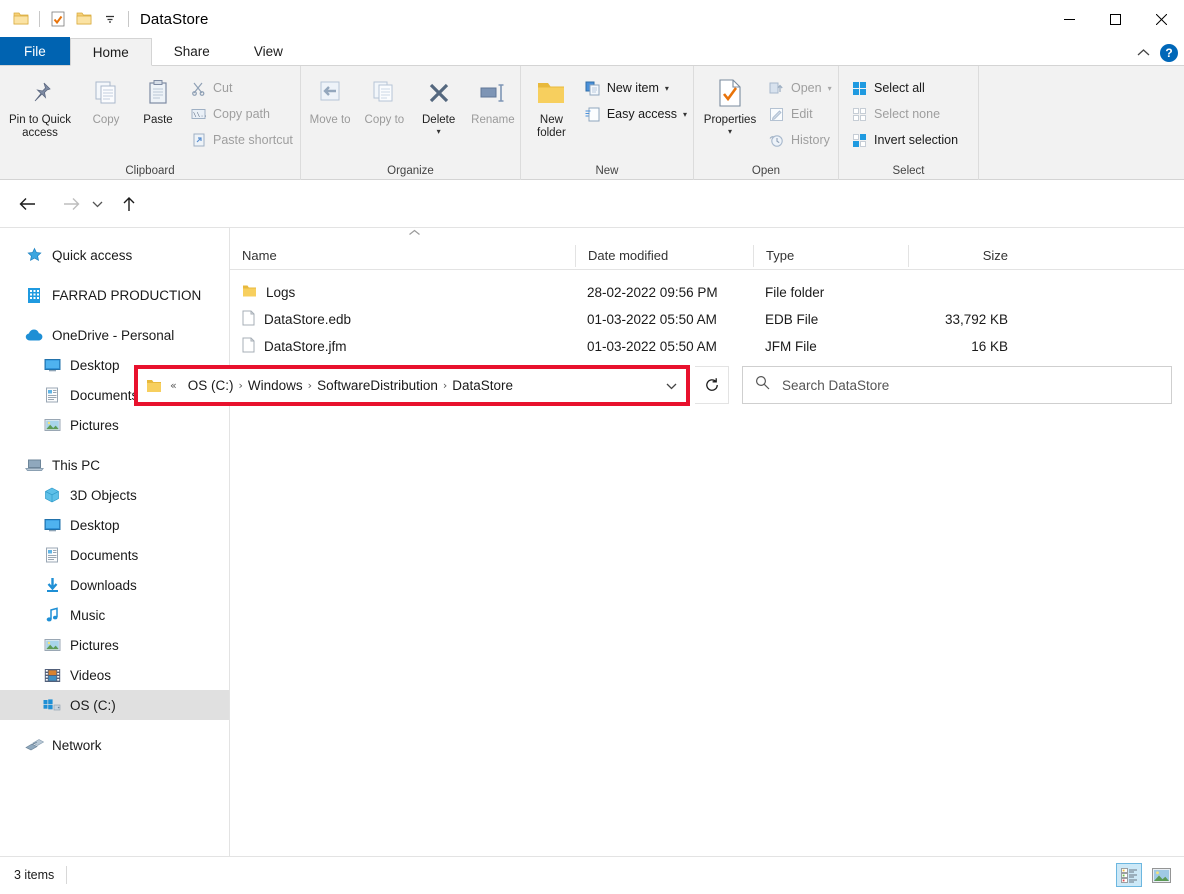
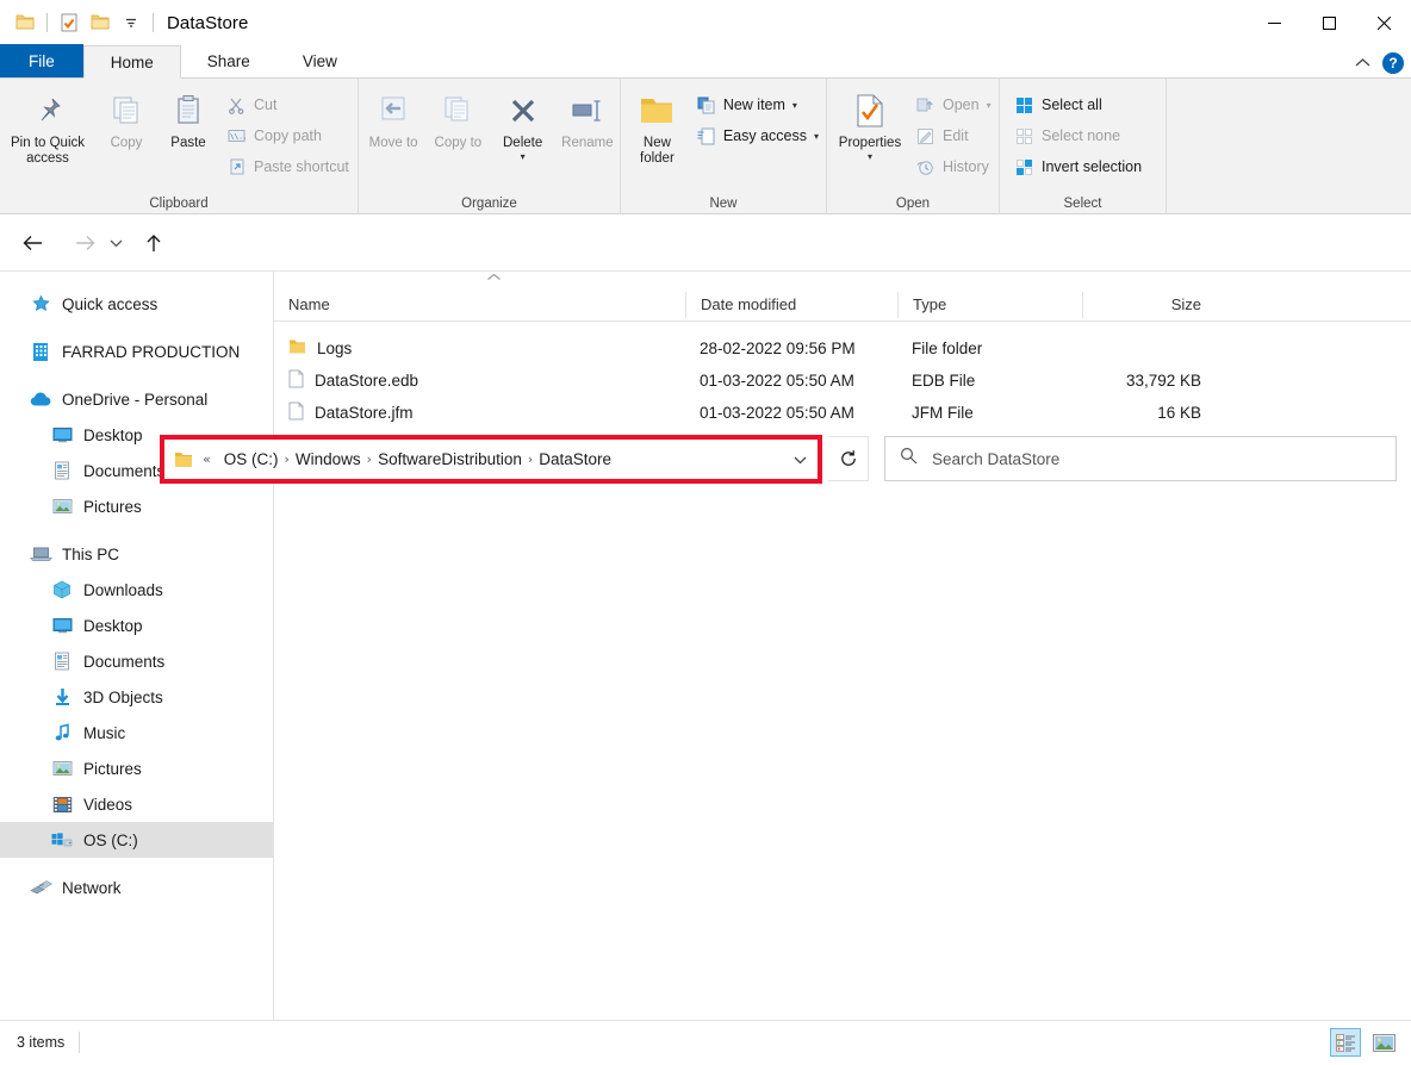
  DataStore
  File
  Home
  Share
  View
  ?
  Pin to Quick access
  Copy
  Paste
  Cut
  Copy path
  Paste shortcut
  Clipboard
  Move to
  Copy to
  Delete
  ▾
  Rename
  Organize
  New folder
  New item
  ▾
  Easy access
  ▾
  New
  Properties
  ▾
  Open
  ▾
  Edit
  History
  Open
  Select all
  Select none
  Invert selection
  Select
  «
  OS (C:)
  ›
  Windows
  ›
  SoftwareDistribution
  ›
  DataStore
  Search DataStore
  Quick access
  FARRAD PRODUCTION
  OneDrive - Personal
  Desktop
  Documents
  Pictures
  This PC
- 3D Objects
+ Downloads
  Desktop
  Documents
- Downloads
+ 3D Objects
  Music
  Pictures
  Videos
  OS (C:)
  Network
  Name
  Date modified
  Type
  Size
  Logs
  28-02-2022 09:56 PM
  File folder
  DataStore.edb
  01-03-2022 05:50 AM
  EDB File
  33,792 KB
  DataStore.jfm
  01-03-2022 05:50 AM
  JFM File
  16 KB
  3 items
